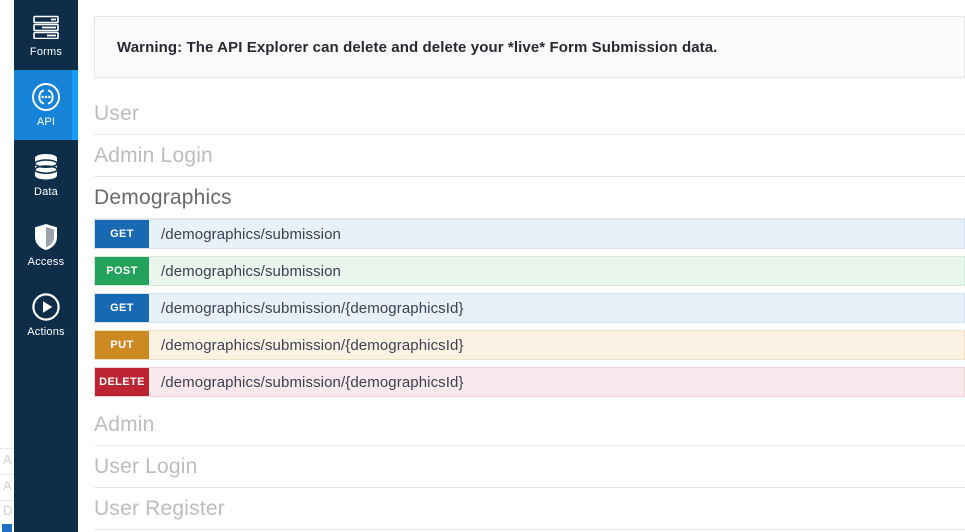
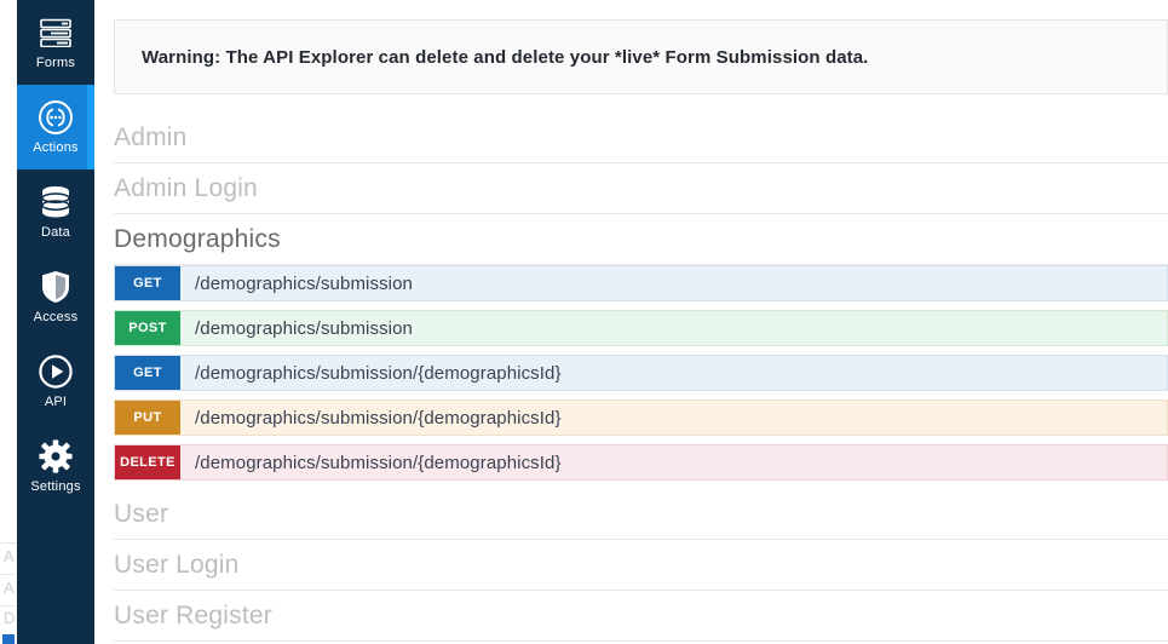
  A
  A
  D
  Forms
- API
+ Actions
  Data
  Access
- Actions
+ API
+ Settings
  Warning: The API Explorer can delete and delete your *live* Form Submission data.
- User
+ Admin
  Admin Login
  Demographics
  GET
  /demographics/submission
  POST
  /demographics/submission
  GET
  /demographics/submission/{demographicsId}
  PUT
  /demographics/submission/{demographicsId}
  DELETE
  /demographics/submission/{demographicsId}
- Admin
+ User
  User Login
  User Register
